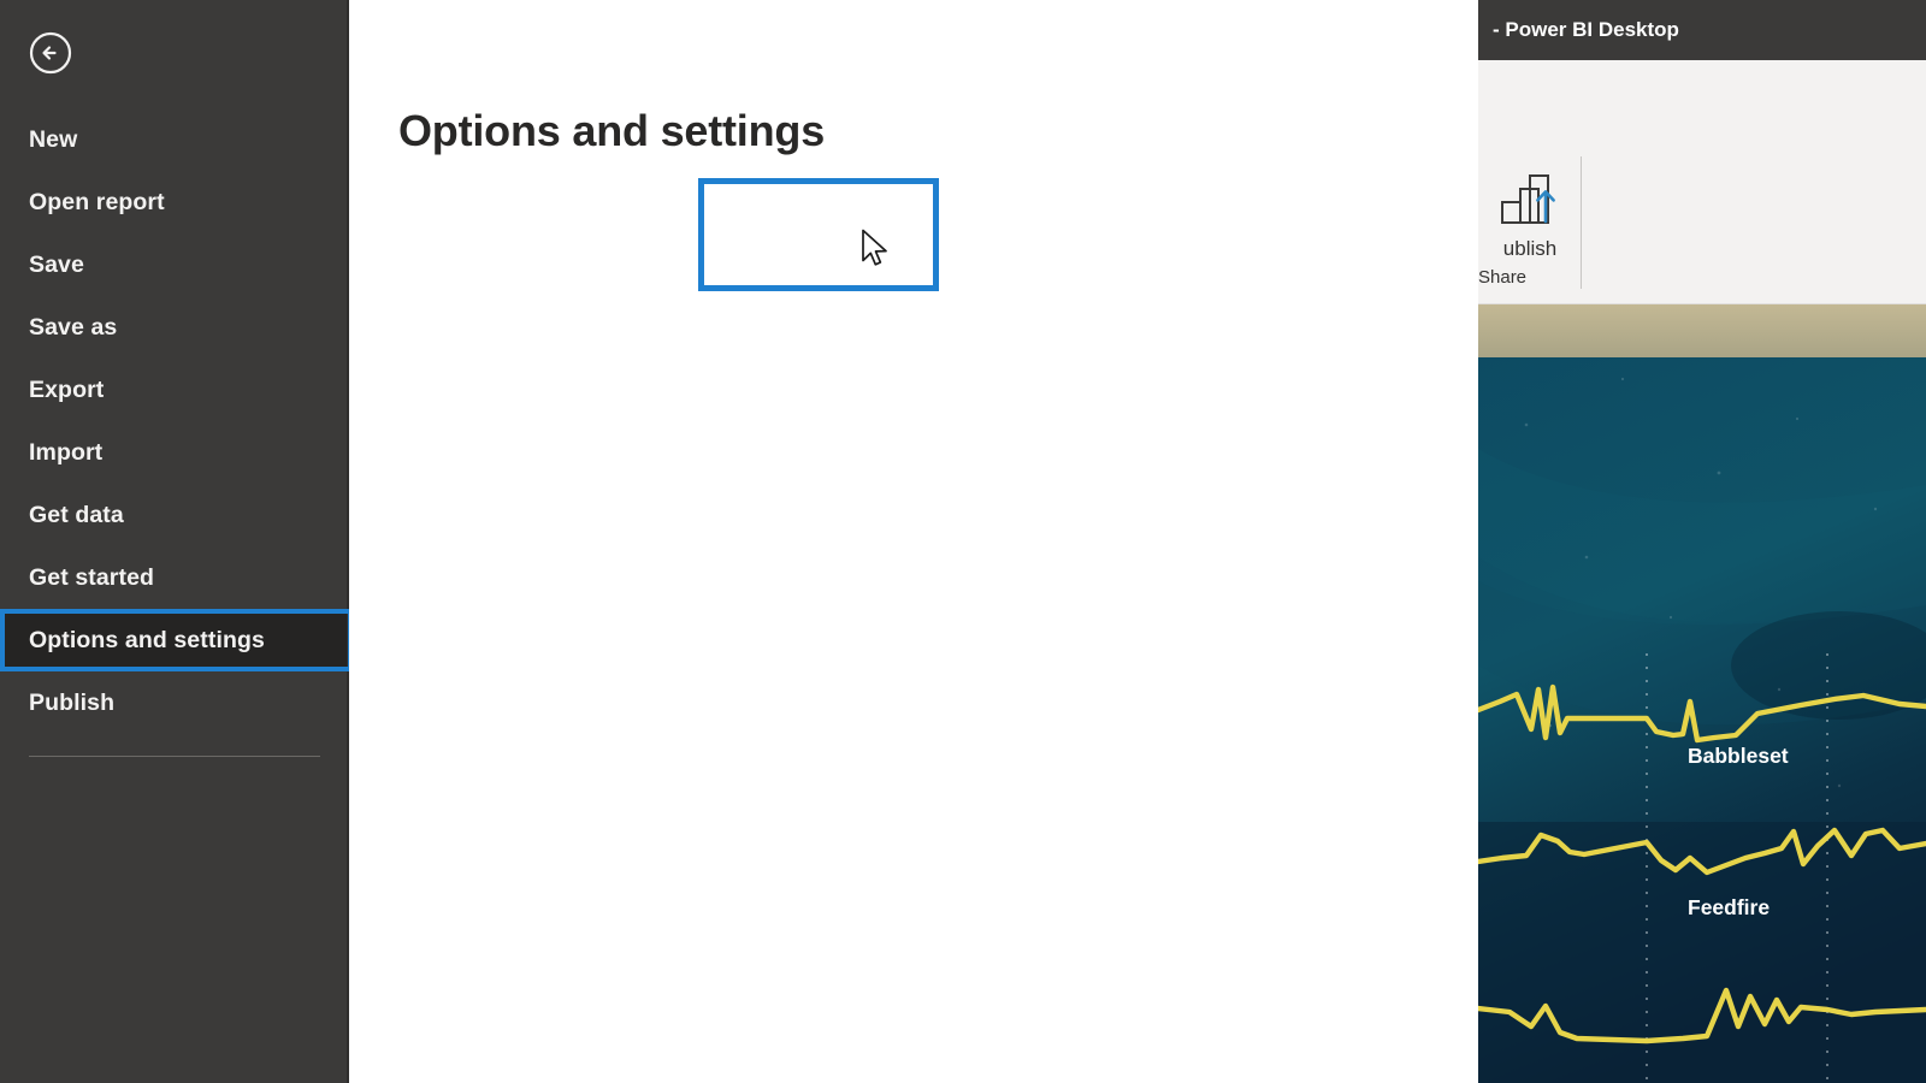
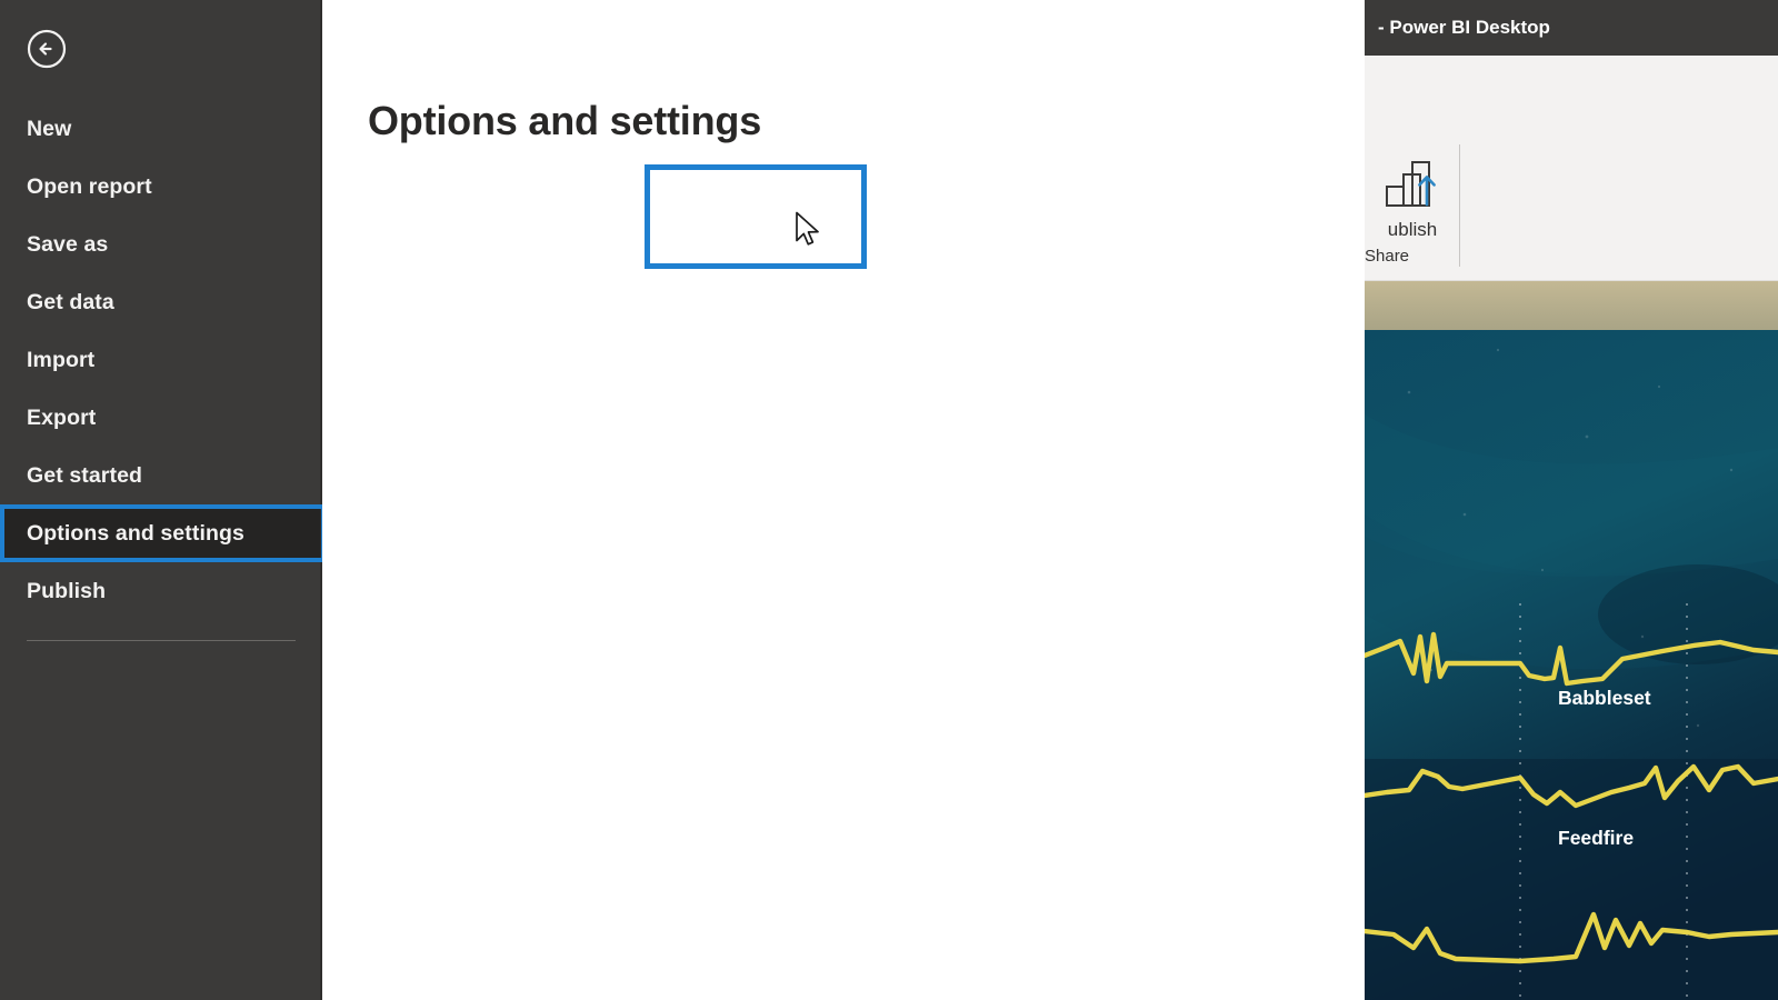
  New
  Open report
- Save
  Save as
- Export
+ Get data
  Import
- Get data
+ Export
  Get started
  Options and settings
  Publish
  Options and settings
  - Power BI Desktop
  ublish
  Share
  Babbleset
  Feedfire
